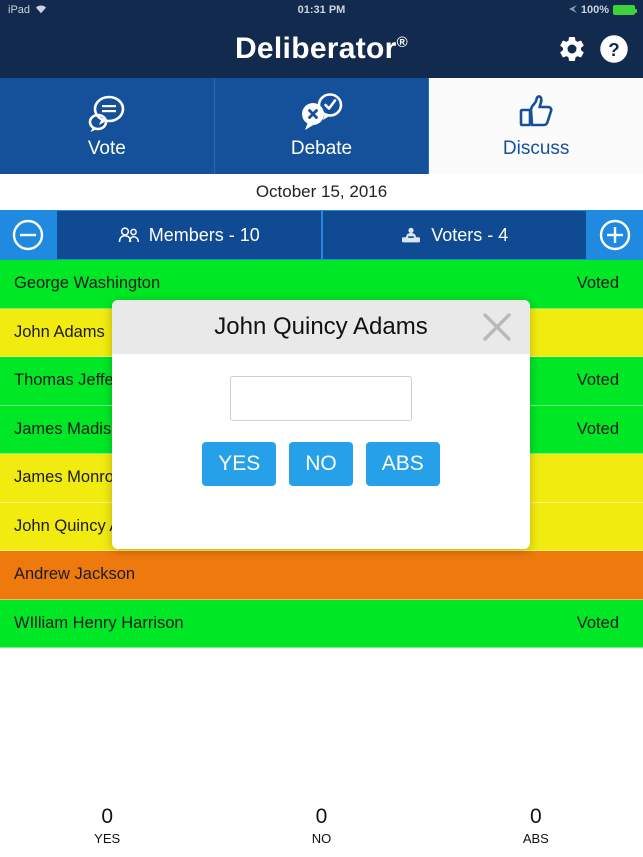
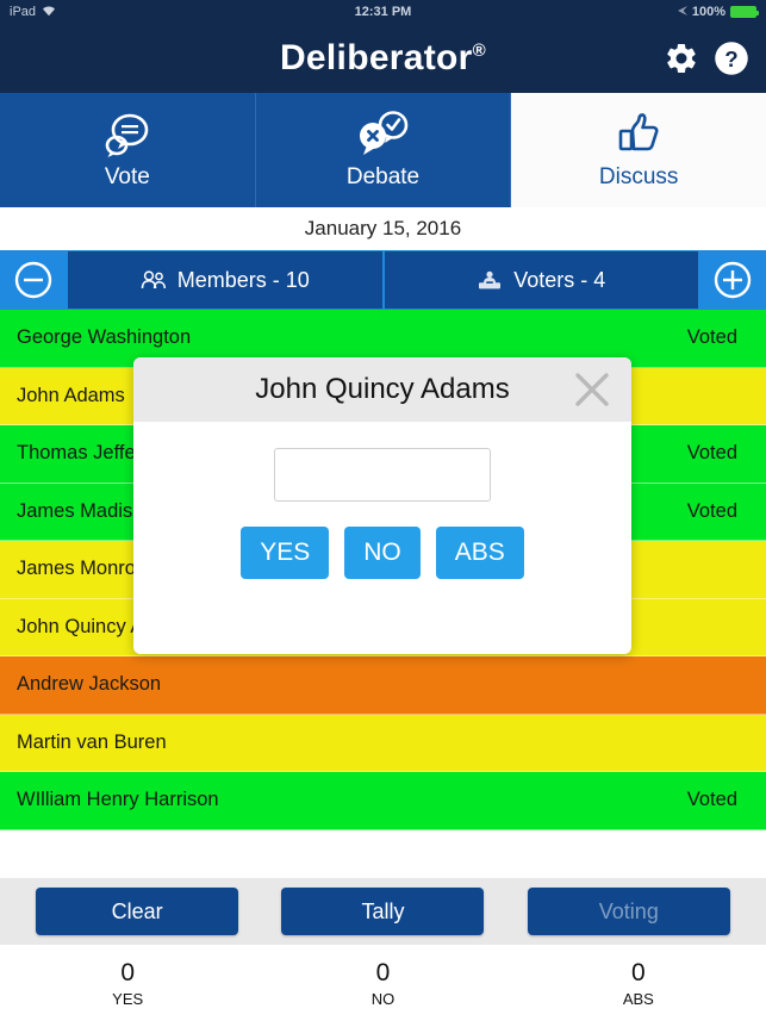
  iPad
- 01:31 PM
+ 12:31 PM
  100%
  Deliberator®
  ?
  Vote
  Debate
  Discuss
- October 15, 2016
+ January 15, 2016
  Members - 10
  Voters - 4
  George Washington
  Voted
  John Adams
  Thomas Jeffe
  Voted
  James Madis
  Voted
  James Monro
  Andrew Jackson
+ Martin van Buren
  WIlliam Henry Harrison
  Voted
+ Clear
+ Tally
+ Voting
  0
  YES
  0
  NO
  0
  ABS
  John Quincy Adams
  YES
  NO
  ABS
